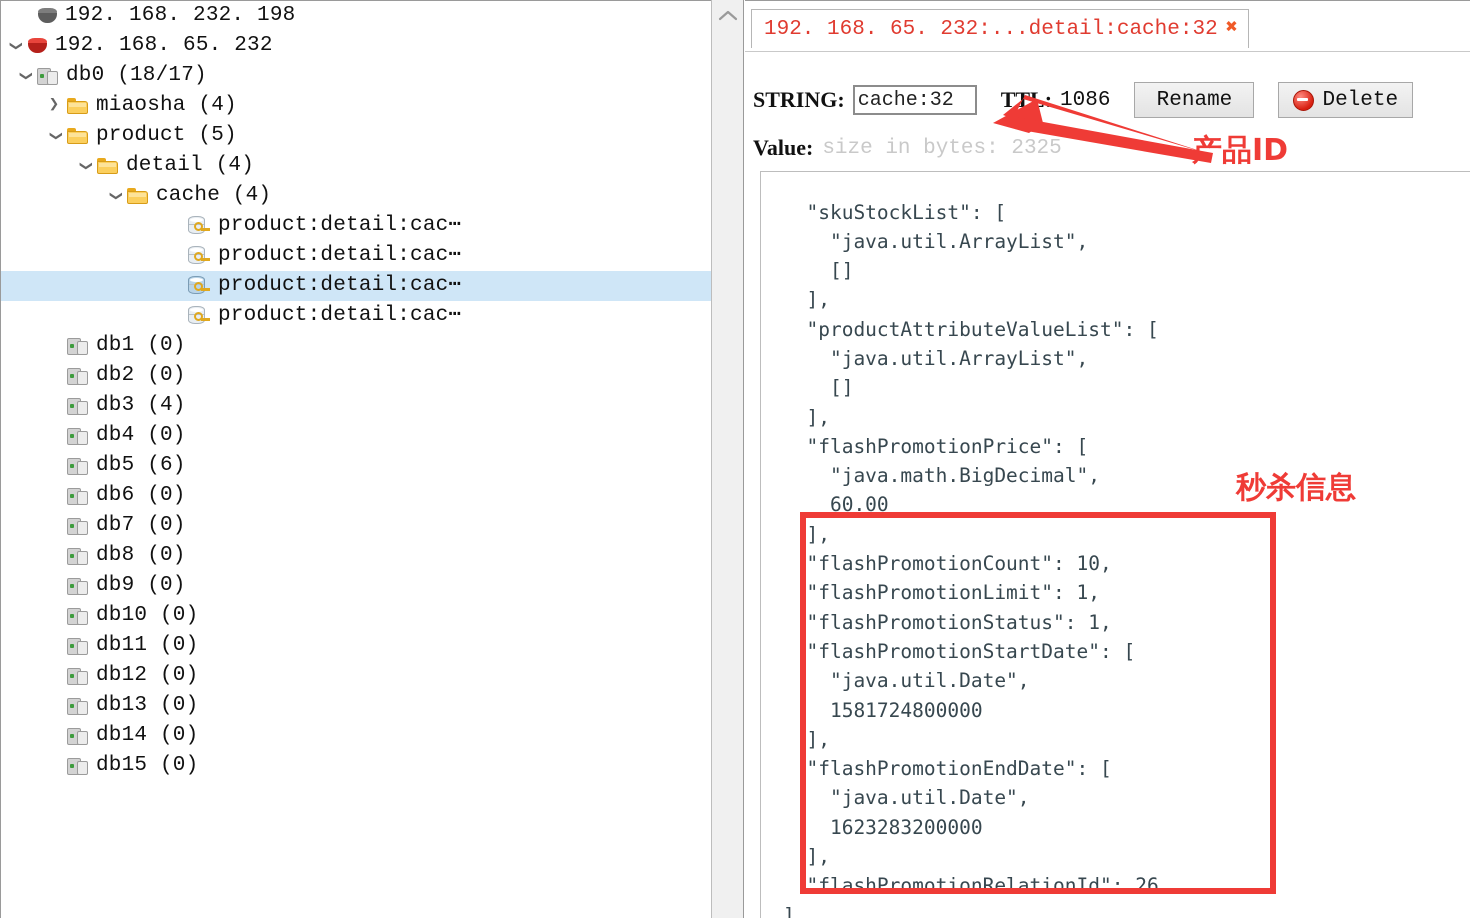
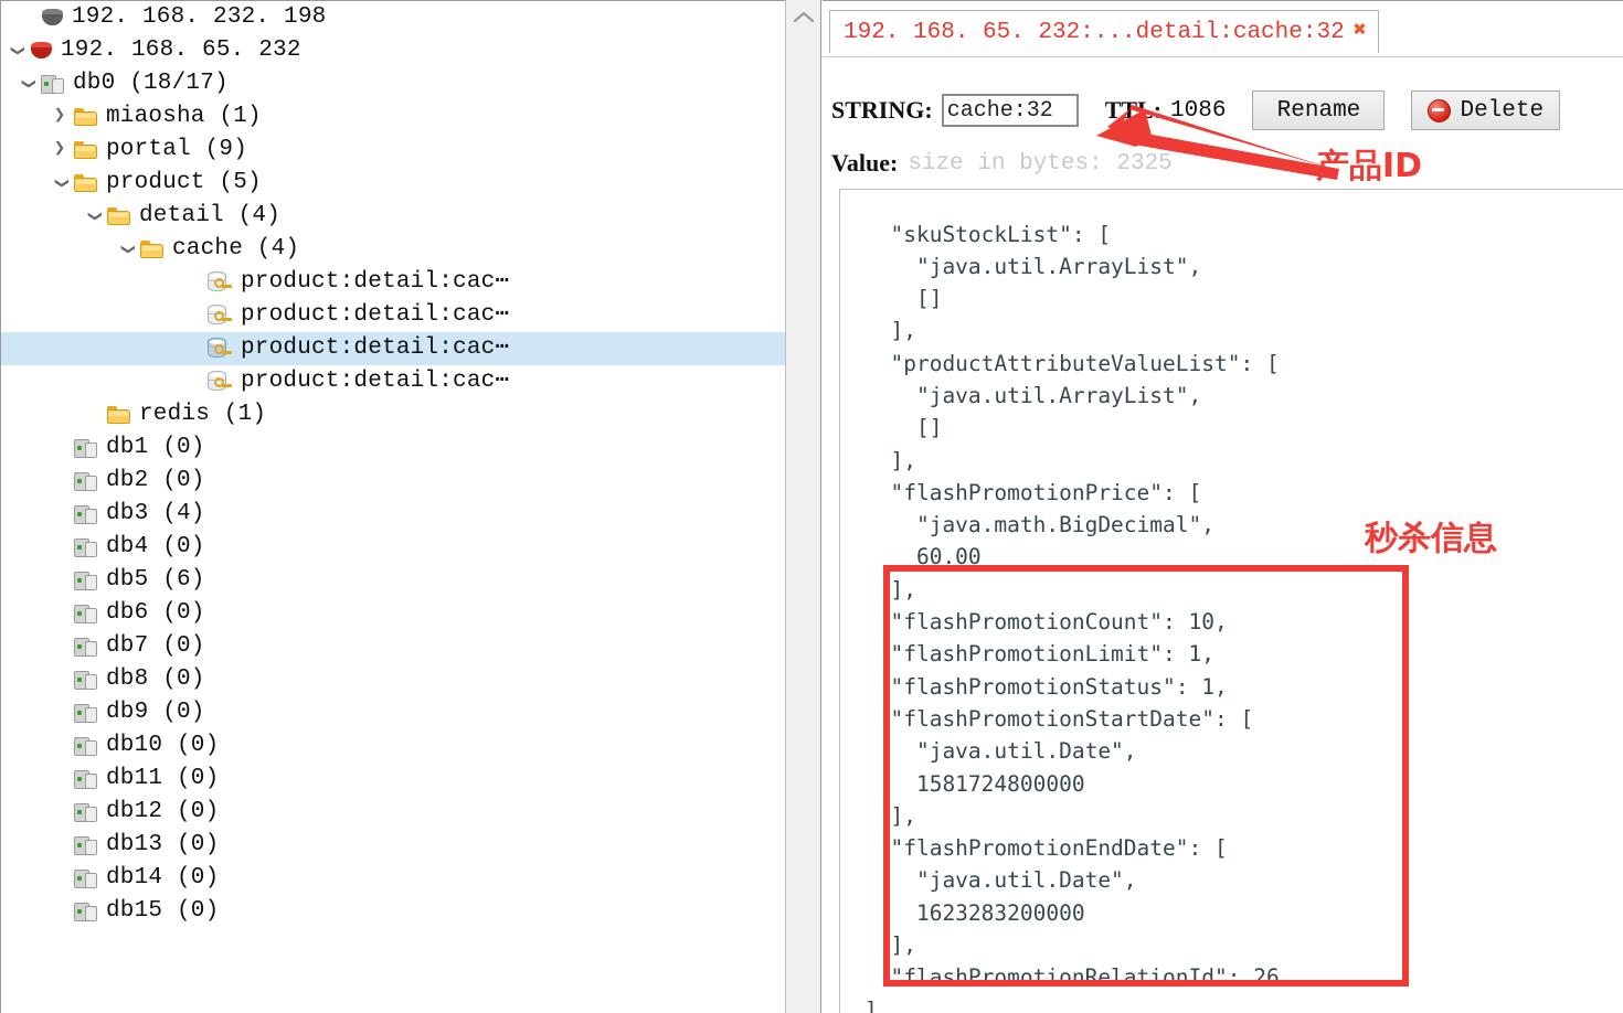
  192. 168. 232. 198
- ❯ miaosha (4)
+ ❯ miaosha (1)
+ ❯ portal (9)
  product:detail:cac⋯
  product:detail:cac⋯
  product:detail:cac⋯
  product:detail:cac⋯
+ redis (1)
  db1 (0)
  db2 (0)
  db3 (4)
  db4 (0)
  db5 (6)
  db6 (0)
  db7 (0)
  db8 (0)
  db9 (0)
  db10 (0)
  db11 (0)
  db12 (0)
  db13 (0)
  db14 (0)
  db15 (0)
  192. 168. 65. 232:...detail:cache:32
  ✖
  STRING:
  cache:32
  1086
  Rename
  Delete
  Value:
  size in bytes: 2325
  "skuStockList": [
  "java.util.ArrayList",
  []
  ],
  "productAttributeValueList": [
  "java.util.ArrayList",
  []
  ],
  "flashPromotionPrice": [
  "java.math.BigDecimal",
  60.00
  ],
  "flashPromotionCount": 10,
  "flashPromotionLimit": 1,
  "flashPromotionStatus": 1,
  "flashPromotionStartDate": [
  "java.util.Date",
  1581724800000
  ],
  "flashPromotionEndDate": [
  "java.util.Date",
  1623283200000
  ],
  "flashPromotionRelationId": 26
  ]
  产品ID
  秒杀信息
